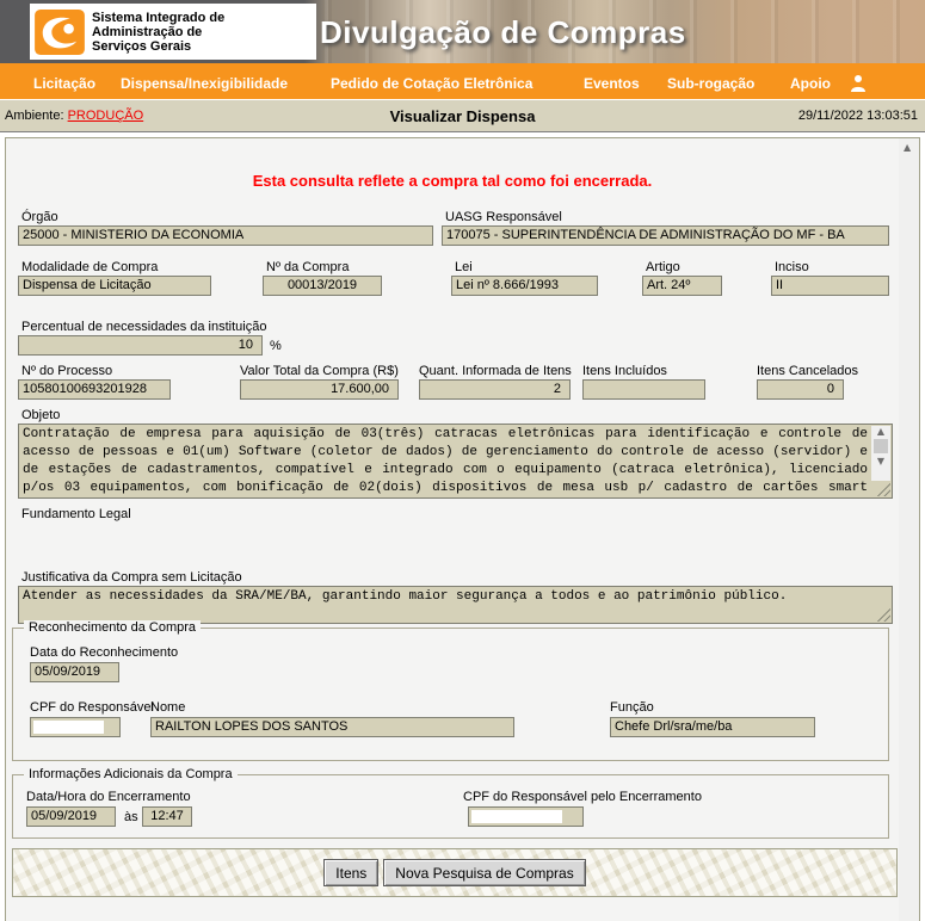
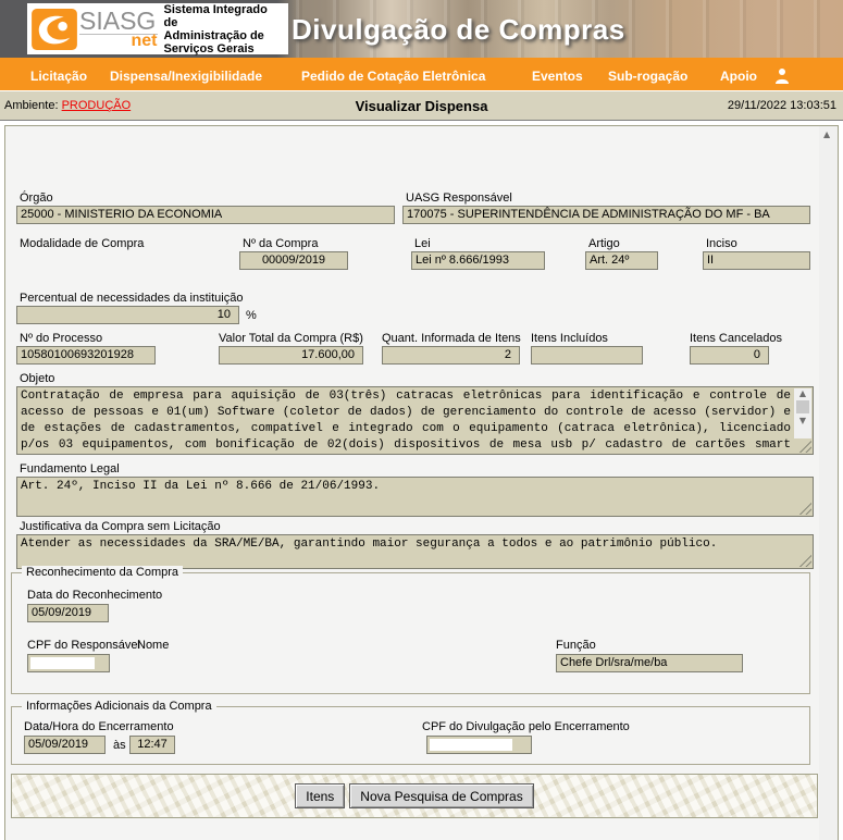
+ SIASG
+ net
  Sistema Integrado de
  Administração de
  Serviços Gerais
  Divulgação de Compras
  Licitação
  Dispensa/Inexigibilidade
  Pedido de Cotação Eletrônica
  Eventos
  Sub-rogação
  Apoio
  Ambiente: PRODUÇÃO
  Visualizar Dispensa
  29/11/2022 13:03:51
  ▲
- Esta consulta reflete a compra tal como foi encerrada.
  Órgão
  25000 - MINISTERIO DA ECONOMIA
  UASG Responsável
  170075 - SUPERINTENDÊNCIA DE ADMINISTRAÇÃO DO MF - BA
  Modalidade de Compra
- Dispensa de Licitação
  Nº da Compra
- 00013/2019
+ 00009/2019
  Lei
  Lei nº 8.666/1993
  Artigo
  Art. 24º
  Inciso
  II
  Percentual de necessidades da instituição
  10
  %
  Nº do Processo
  10580100693201928
  Valor Total da Compra (R$)
  17.600,00
  Quant. Informada de Itens
  2
  Itens Incluídos
  Itens Cancelados
  0
  Objeto
  Contratação de empresa para aquisição de 03(três) catracas eletrônicas para identificação e controle de acesso de pessoas e 01(um) Software (coletor de dados) de gerenciamento do controle de acesso (servidor) e de estações de cadastramentos, compatível e integrado com o equipamento (catraca eletrônica), licenciado p/os 03 equipamentos, com bonificação de 02(dois) dispositivos de mesa usb p/ cadastro de cartões smart
  ▲
  ▼
  Fundamento Legal
+ Art. 24º, Inciso II da Lei nº 8.666 de 21/06/1993.
  Justificativa da Compra sem Licitação
  Atender as necessidades da SRA/ME/BA, garantindo maior segurança a todos e ao patrimônio público.
  Reconhecimento da Compra
  Data do Reconhecimento
  05/09/2019
  CPF do Responsável
  Nome
- RAILTON LOPES DOS SANTOS
  Função
  Chefe Drl/sra/me/ba
  Informações Adicionais da Compra
  Data/Hora do Encerramento
  05/09/2019
  às
  12:47
- CPF do Responsável pelo Encerramento
+ CPF do Divulgação pelo Encerramento
  Itens
  Nova Pesquisa de Compras
